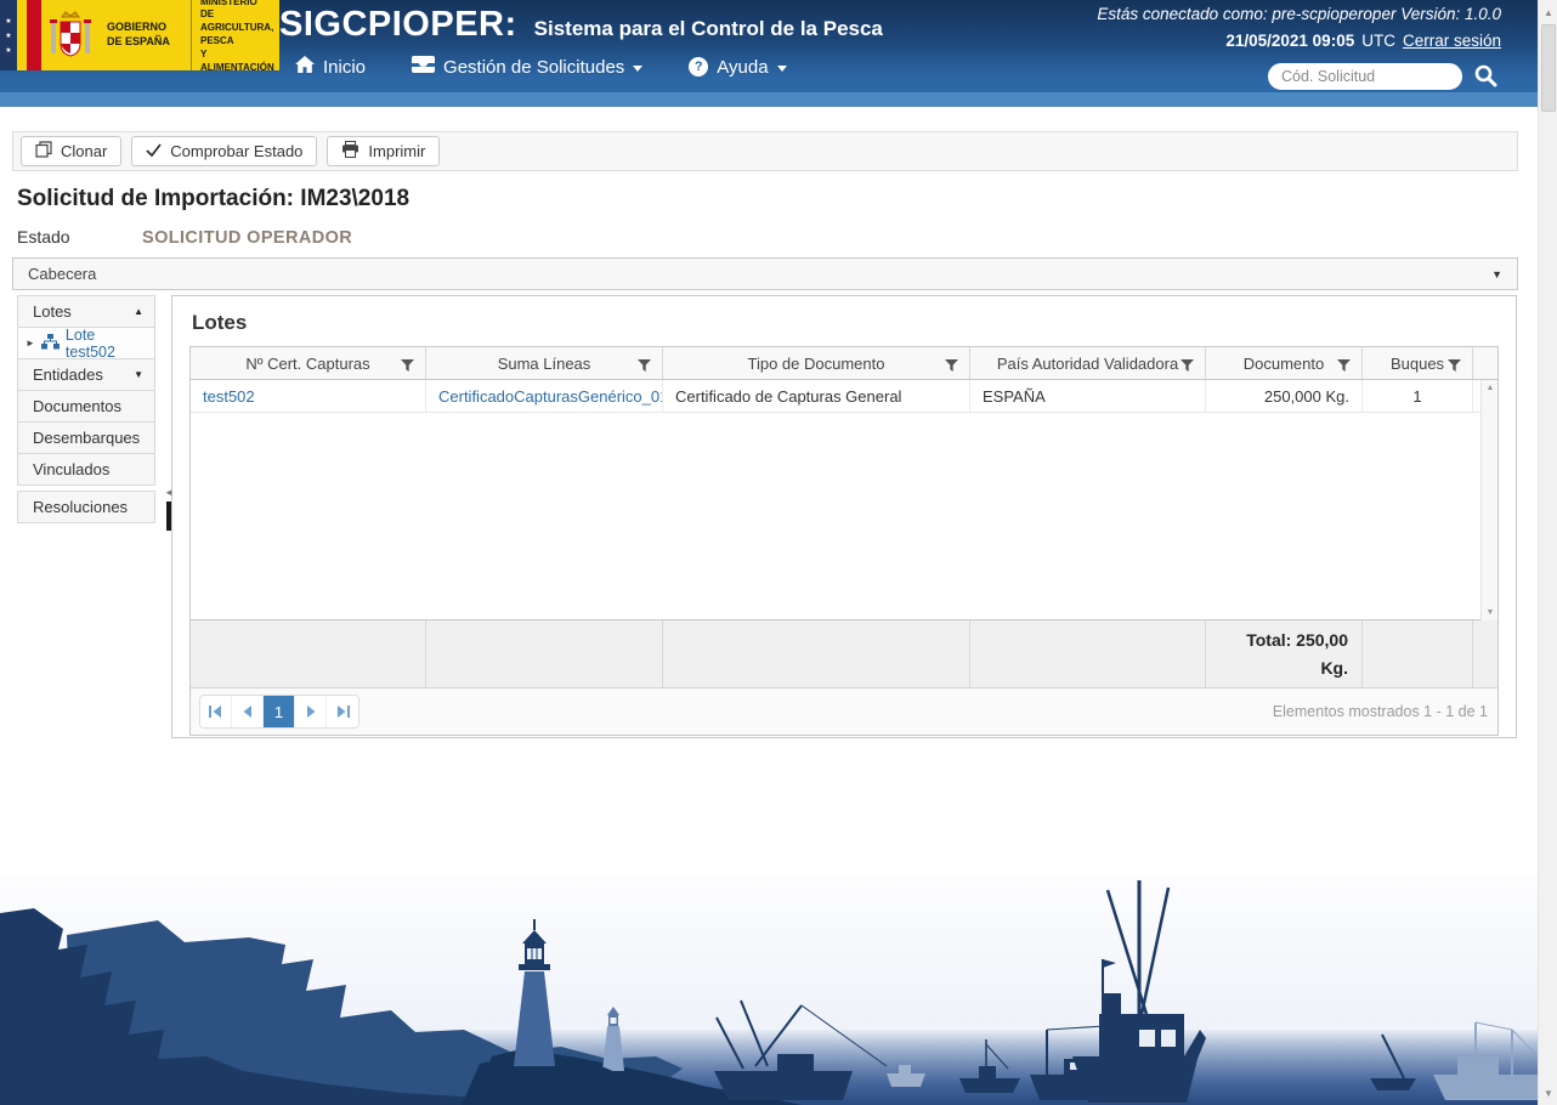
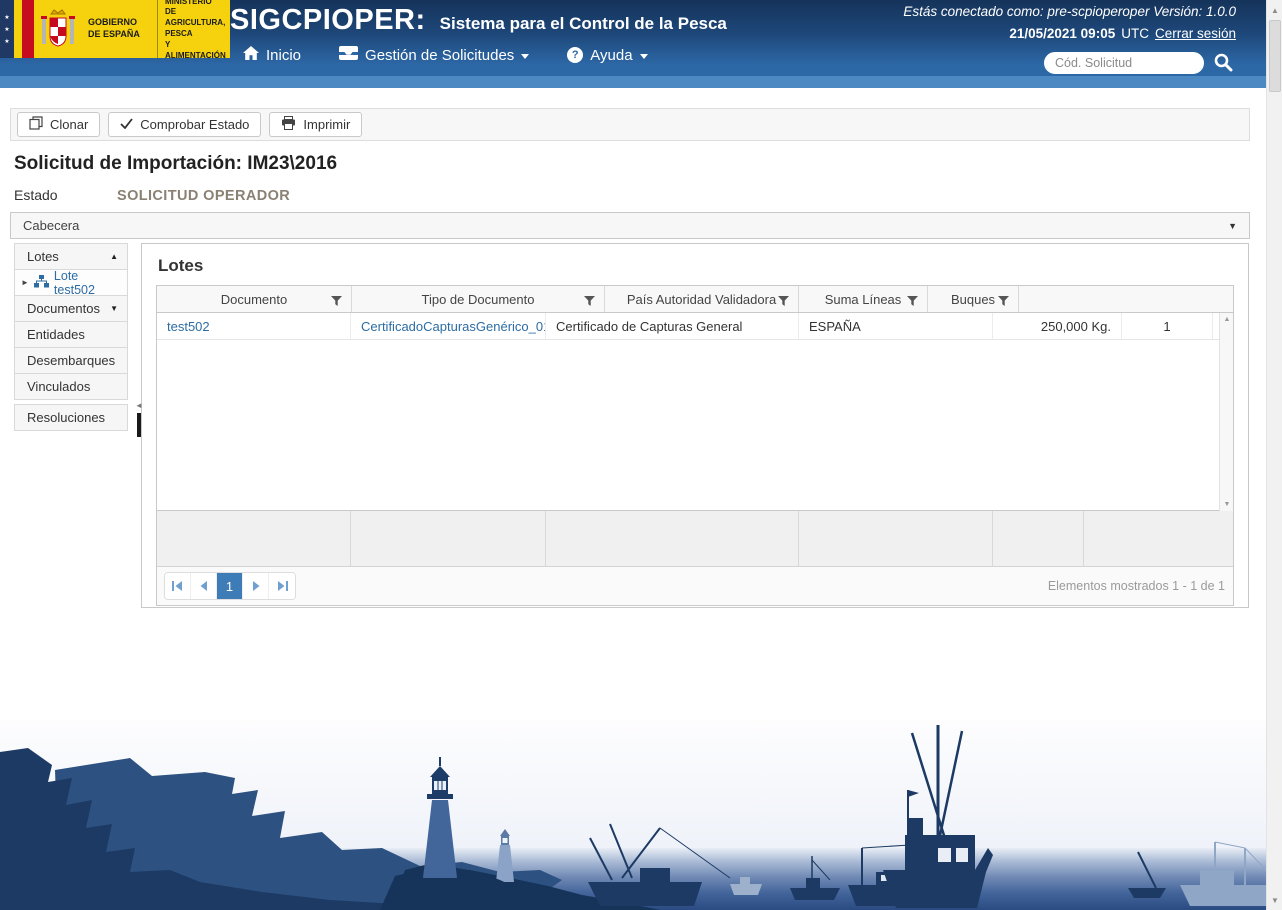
  GOBIERNO
  DE ESPAÑA
  MINISTERIO
  DE AGRICULTURA, PESCA
  Y ALIMENTACIÓN
  SIGCPIOPER:
  Sistema para el Control de la Pesca
  Inicio
  Gestión de Solicitudes
  ?
  Ayuda
  Estás conectado como: pre-scpioperoper Versión: 1.0.0
  21/05/2021 09:05
  UTC
  Cerrar sesión
  Cód. Solicitud
  Clonar
  Comprobar Estado
  Imprimir
- Solicitud de Importación: IM23\2018
+ Solicitud de Importación: IM23\2016
  Estado
  SOLICITUD OPERADOR
  Cabecera
  ▼
  Lotes
  ▲
  ►
  Lote test502
- Entidades
+ Documentos
  ▼
- Documentos
+ Entidades
  Desembarques
  Vinculados
  Resoluciones
  ◄
  Lotes
- Nº Cert. Capturas
- Suma Líneas
+ Documento
  Tipo de Documento
  País Autoridad Validadora
- Documento
+ Suma Líneas
  Buques
  test502
  CertificadoCapturasGenérico_0
  Certificado de Capturas General
  ESPAÑA
  250,000 Kg.
  1
- Total: 250,00 Kg.
  1
  Elementos mostrados 1 - 1 de 1
  ▲
  ▼
